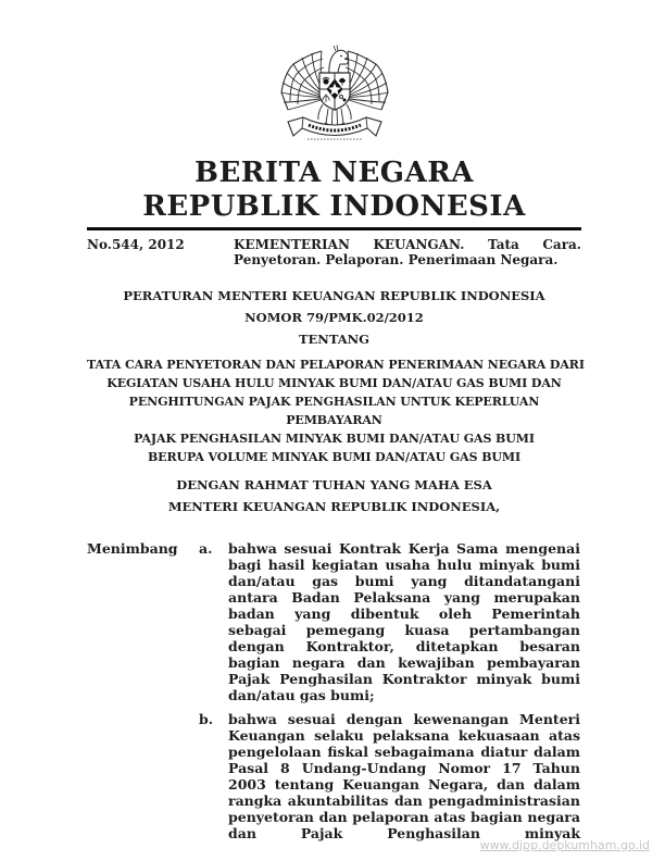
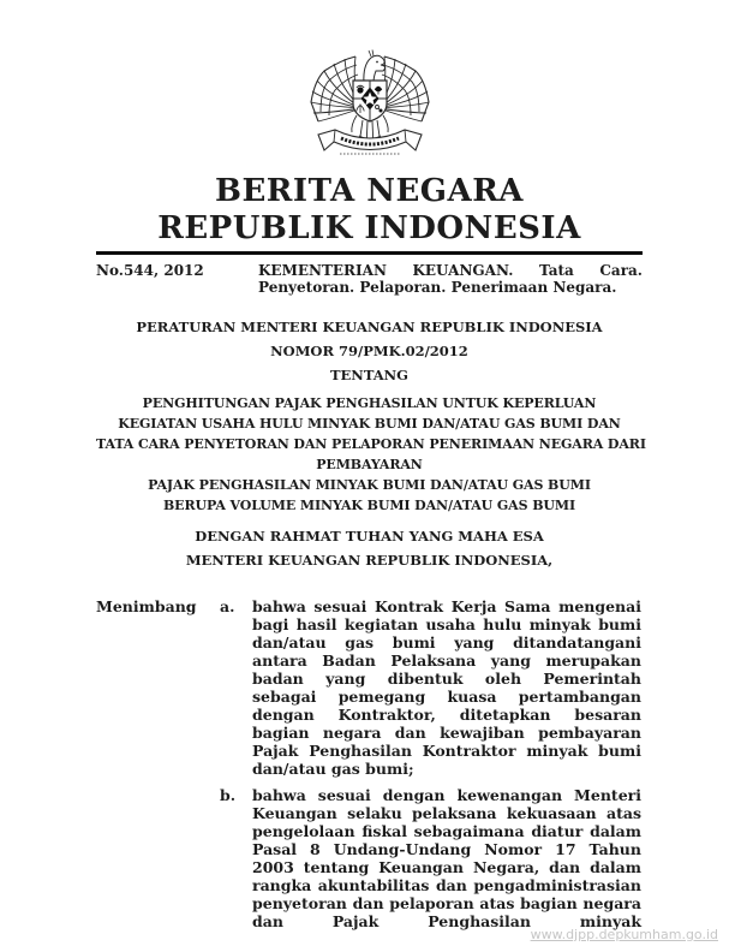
  BERITA NEGARA
  REPUBLIK INDONESIA
  No.544, 2012
  KEMENTERIAN KEUANGAN. Tata Cara. Penyetoran. Pelaporan. Penerimaan Negara.
  PERATURAN MENTERI KEUANGAN REPUBLIK INDONESIA
  NOMOR 79/PMK.02/2012
  TENTANG
- TATA CARA PENYETORAN DAN PELAPORAN PENERIMAAN NEGARA DARI
+ PENGHITUNGAN PAJAK PENGHASILAN UNTUK KEPERLUAN
  KEGIATAN USAHA HULU MINYAK BUMI DAN/ATAU GAS BUMI DAN
- PENGHITUNGAN PAJAK PENGHASILAN UNTUK KEPERLUAN
+ TATA CARA PENYETORAN DAN PELAPORAN PENERIMAAN NEGARA DARI
  PEMBAYARAN
  PAJAK PENGHASILAN MINYAK BUMI DAN/ATAU GAS BUMI
  BERUPA VOLUME MINYAK BUMI DAN/ATAU GAS BUMI
  DENGAN RAHMAT TUHAN YANG MAHA ESA
  MENTERI KEUANGAN REPUBLIK INDONESIA,
  Menimban
  :
  a.
  bahwa sesuai Kontrak Kerja Sama mengenai bagi hasil kegiatan usaha hulu minyak bumi dan/atau gas bumi yang ditandatangani antara Badan Pelaksana yang merupakan badan yang dibentuk oleh Pemerintah sebagai pemegang kuasa pertambangan dengan Kontraktor, ditetapkan besaran bagian negara dan kewajiban pembayaran Pajak Penghasilan Kontraktor minyak bumi dan/atau gas bumi;
  b.
  bahwa sesuai dengan kewenangan Menteri Keuangan selaku pelaksana kekuasaan atas pengelolaan fiskal sebagaimana diatur dalam Pasal 8 Undang-Undang Nomor 17 Tahun 2003 tentang Keuangan Negara, dan dalam rangka akuntabilitas dan pengadministrasian penyetoran dan pelaporan atas bagian negara dan Pajak Penghasilan minyak
  www.djpp.depkumham.go.id
